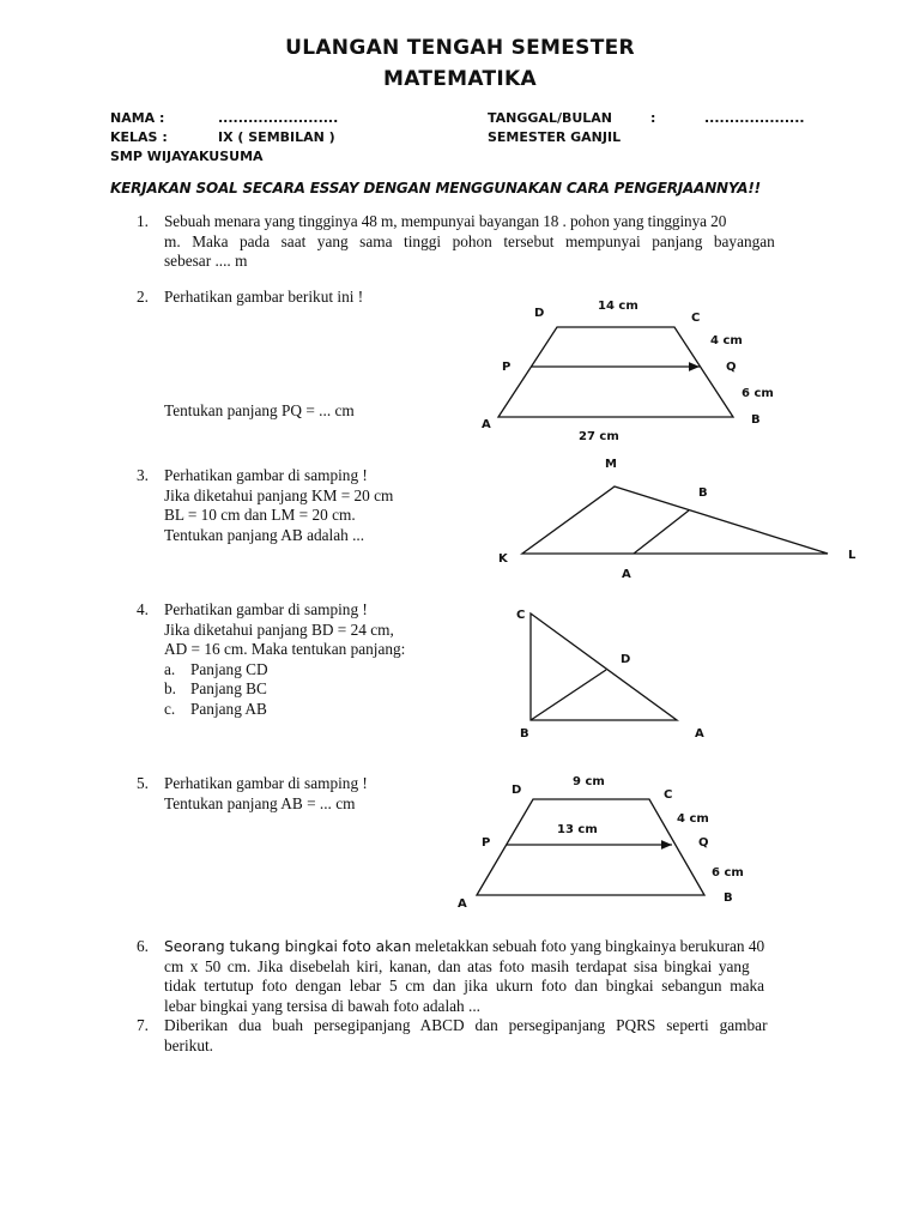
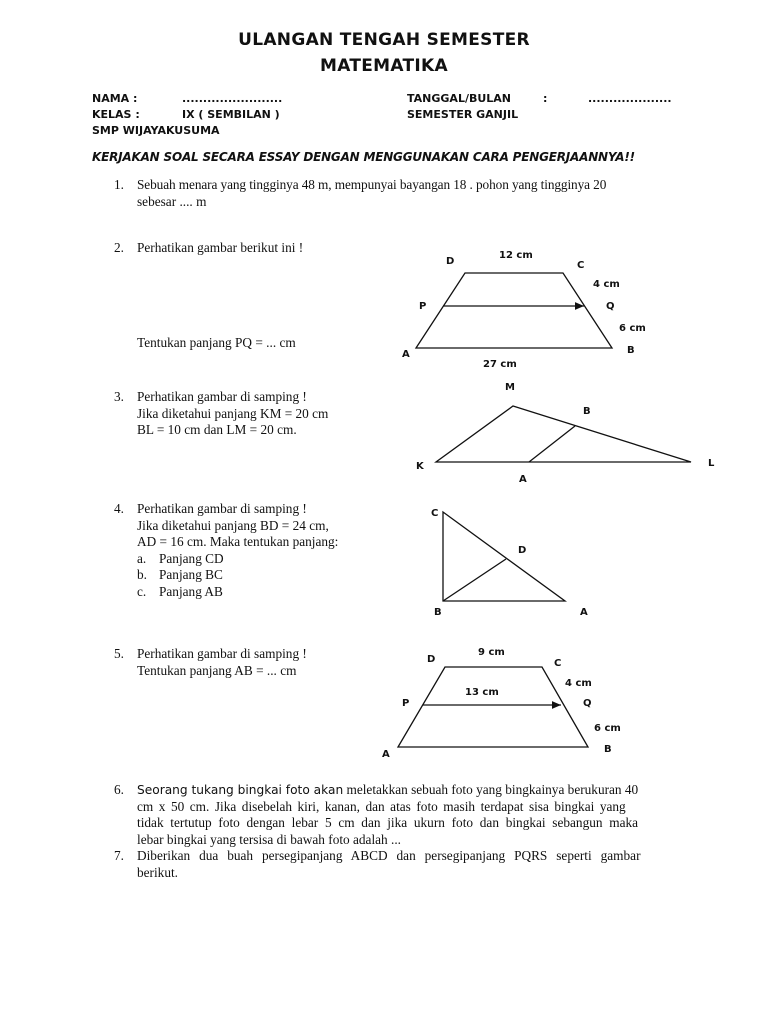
  ULANGAN TENGAH SEMESTER
  MATEMATIKA
  NAMA :
  ........................
  KELAS :
  IX ( SEMBILAN )
  SMP WIJAYAKUSUMA
  TANGGAL/BULAN
  :
  ....................
  SEMESTER GANJIL
  KERJAKAN SOAL SECARA ESSAY DENGAN MENGGUNAKAN CARA PENGERJAANNYA!!
  1.
  Sebuah menara yang tingginya 48 m, mempunyai bayangan 18 . pohon yang tingginya 20
- m. Maka pada saat yang sama tinggi pohon tersebut mempunyai panjang bayangan
  sebesar .... m
  2.
  Perhatikan gambar berikut ini !
  Tentukan panjang PQ = ... cm
  D
- 14 cm
+ 12 cm
  C
  4 cm
  P
  Q
  6 cm
  A
  B
  27 cm
  3.
  Perhatikan gambar di samping !
  Jika diketahui panjang KM = 20 cm
  BL = 10 cm dan LM = 20 cm.
- Tentukan panjang AB adalah ...
  M
  B
  K
  L
  A
  4.
  Perhatikan gambar di samping !
  Jika diketahui panjang BD = 24 cm,
  AD = 16 cm. Maka tentukan panjang:
  a. Panjang CD
  b. Panjang BC
  c. Panjang AB
  C
  D
  B
  A
  5.
  Perhatikan gambar di samping !
  Tentukan panjang AB = ... cm
  D
  9 cm
  C
  4 cm
  13 cm
  P
  Q
  6 cm
  A
  B
  6.
  Seorang tukang bingkai foto akan meletakkan sebuah foto yang bingkainya berukuran 40
  cm x 50 cm. Jika disebelah kiri, kanan, dan atas foto masih terdapat sisa bingkai yang
  tidak tertutup foto dengan lebar 5 cm dan jika ukurn foto dan bingkai sebangun maka
  lebar bingkai yang tersisa di bawah foto adalah ...
  7.
  Diberikan dua buah persegipanjang ABCD dan persegipanjang PQRS seperti gambar
  berikut.
